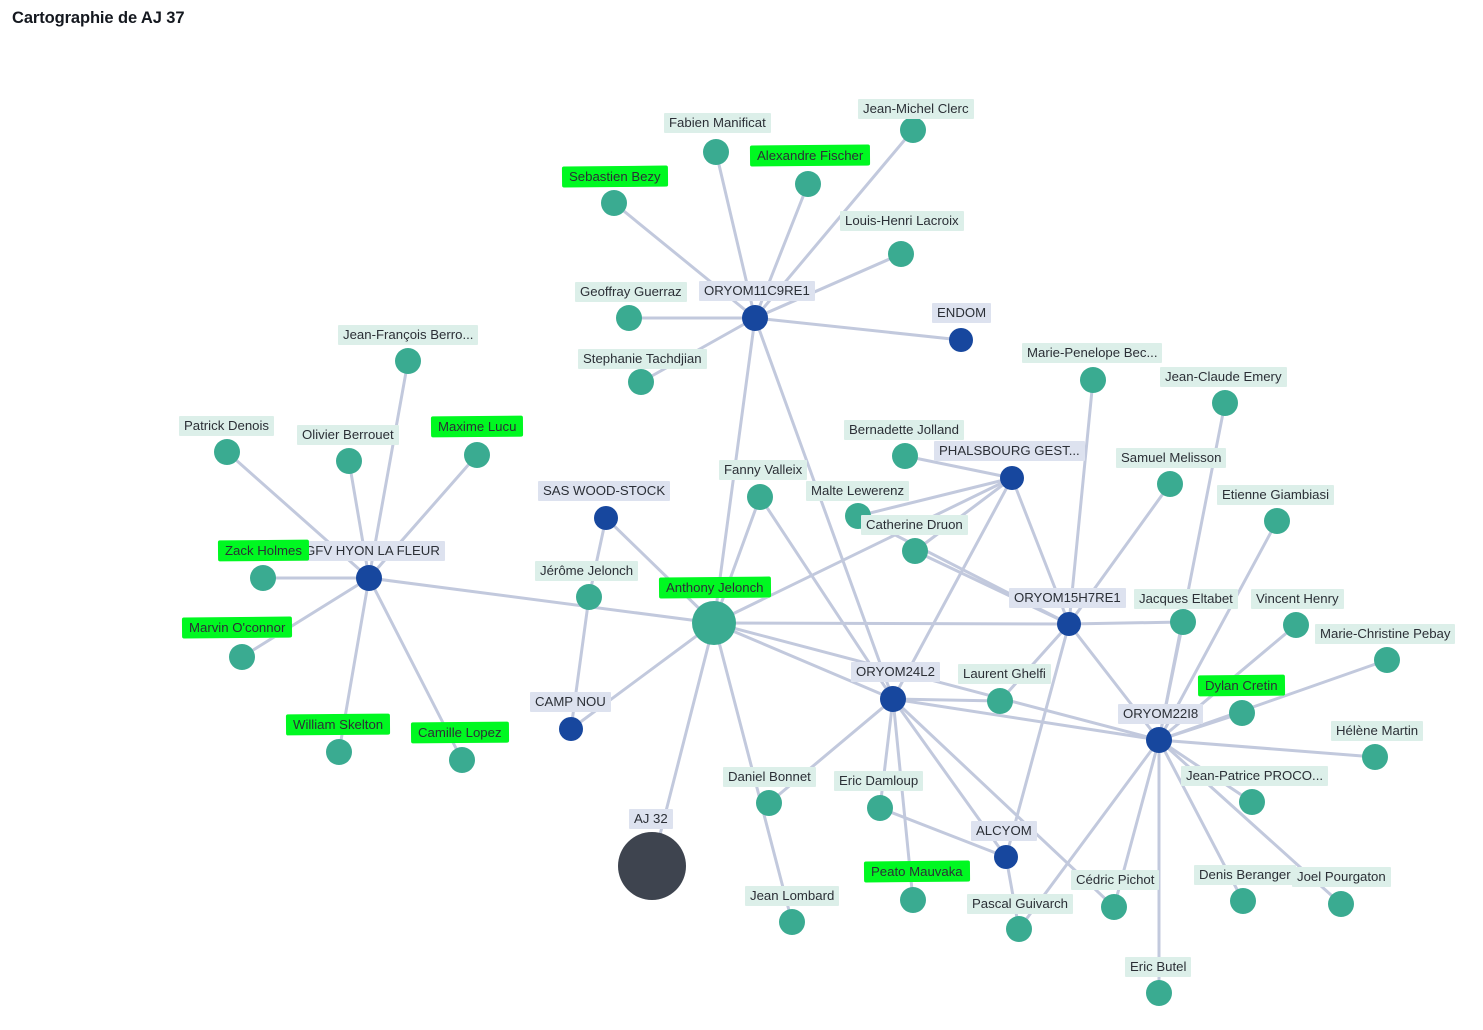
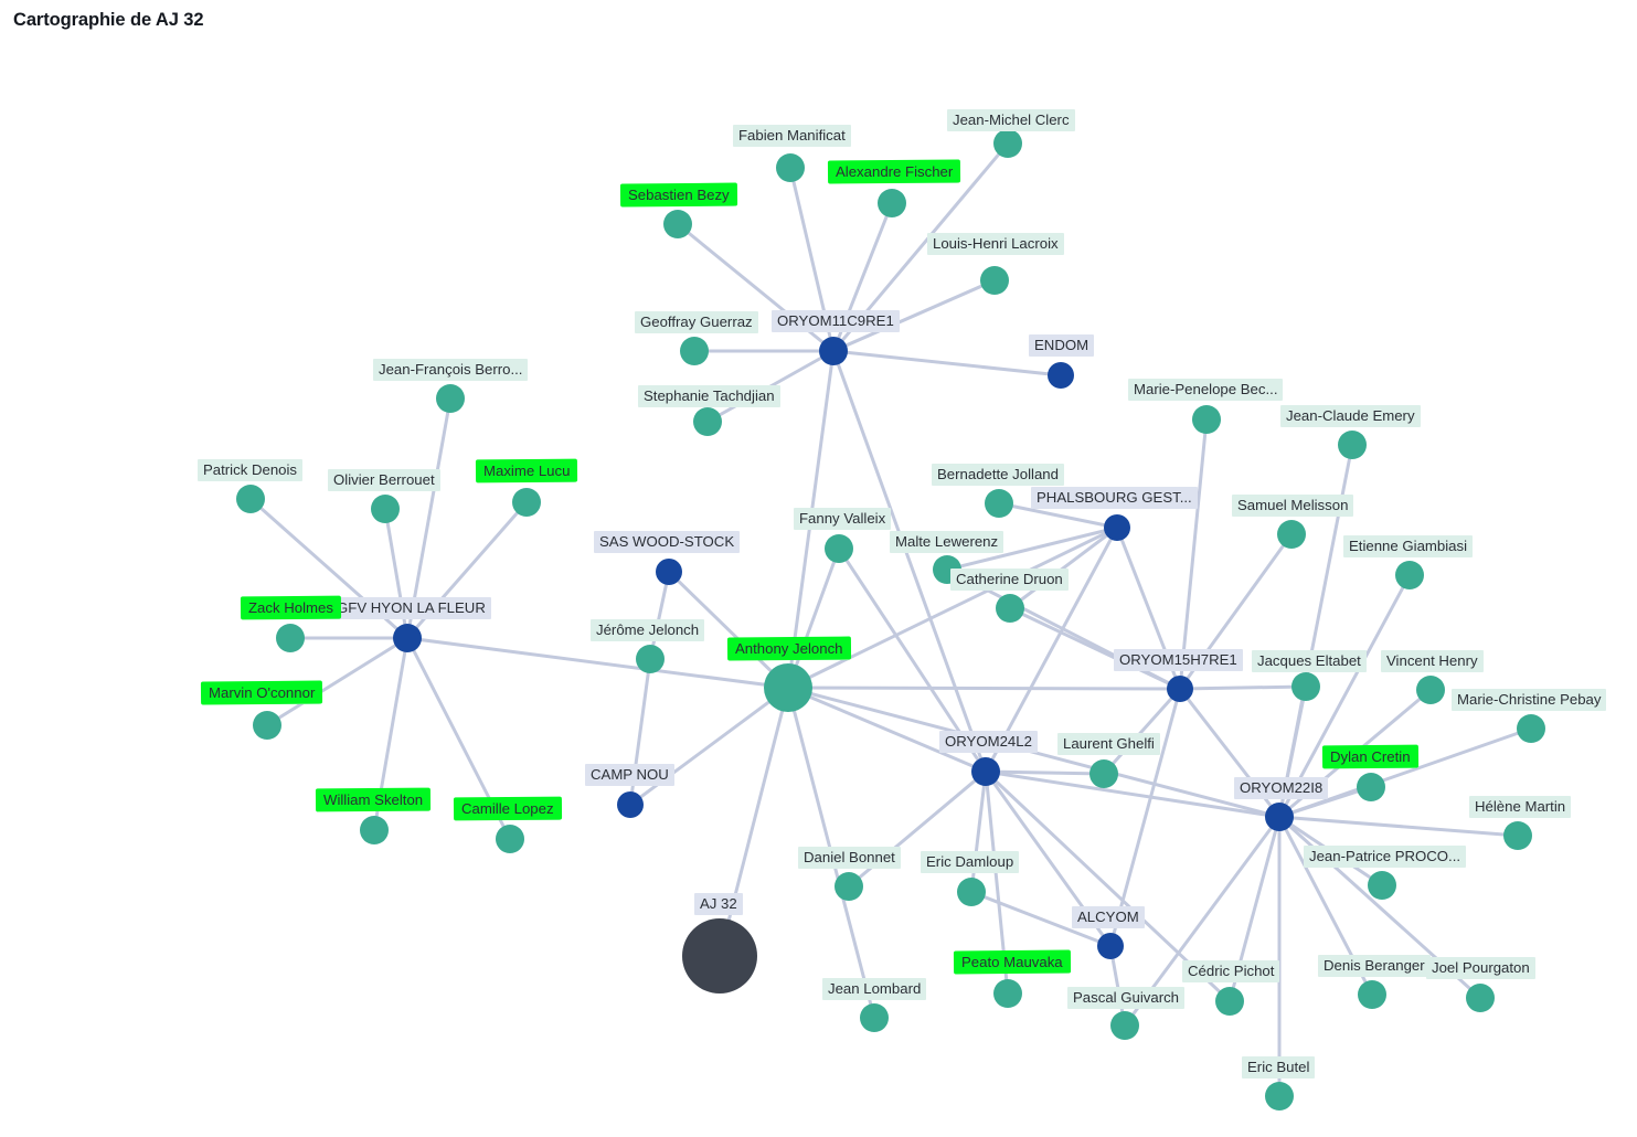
- Cartographie de AJ 37
+ Cartographie de AJ 32
  AJ 32
  ORYOM11C9RE1
  ENDOM
  GFV HYON LA FLEUR
  SAS WOOD-STOCK
  CAMP NOU
  PHALSBOURG GEST...
  ORYOM15H7RE1
  ORYOM24L2
  ORYOM22I8
  ALCYOM
  Anthony Jelonch
  Fabien Manificat
  Jean-Michel Clerc
  Alexandre Fischer
  Sebastien Bezy
  Louis-Henri Lacroix
  Geoffray Guerraz
  Stephanie Tachdjian
  Jean-François Berro...
  Patrick Denois
  Olivier Berrouet
  Maxime Lucu
  Zack Holmes
  Marvin O'connor
  William Skelton
  Camille Lopez
  Jérôme Jelonch
  Fanny Valleix
  Malte Lewerenz
  Catherine Druon
  Bernadette Jolland
  Marie-Penelope Bec...
  Jean-Claude Emery
  Samuel Melisson
  Etienne Giambiasi
  Jacques Eltabet
  Vincent Henry
  Marie-Christine Pebay
  Dylan Cretin
  Hélène Martin
  Jean-Patrice PROCO...
  Laurent Ghelfi
  Daniel Bonnet
  Eric Damloup
  Jean Lombard
  Peato Mauvaka
  Pascal Guivarch
  Cédric Pichot
  Denis Beranger
  Joel Pourgaton
  Eric Butel
